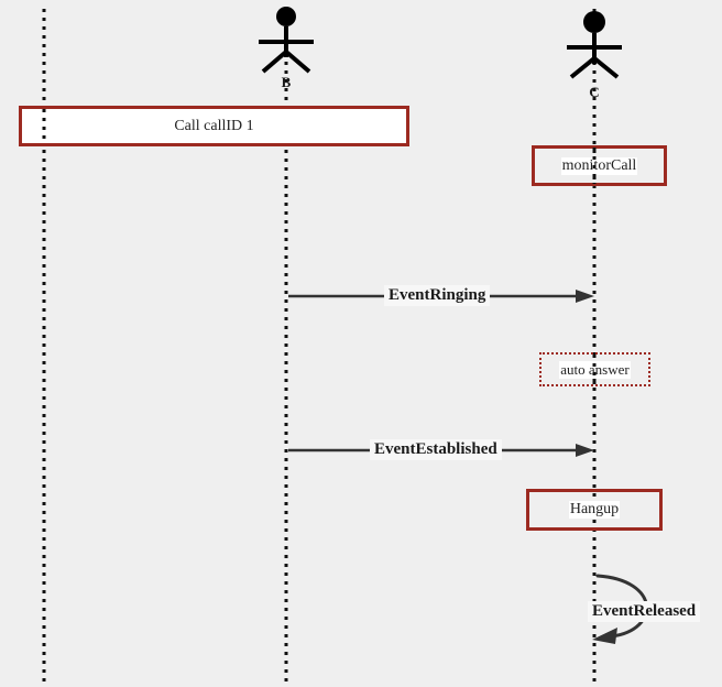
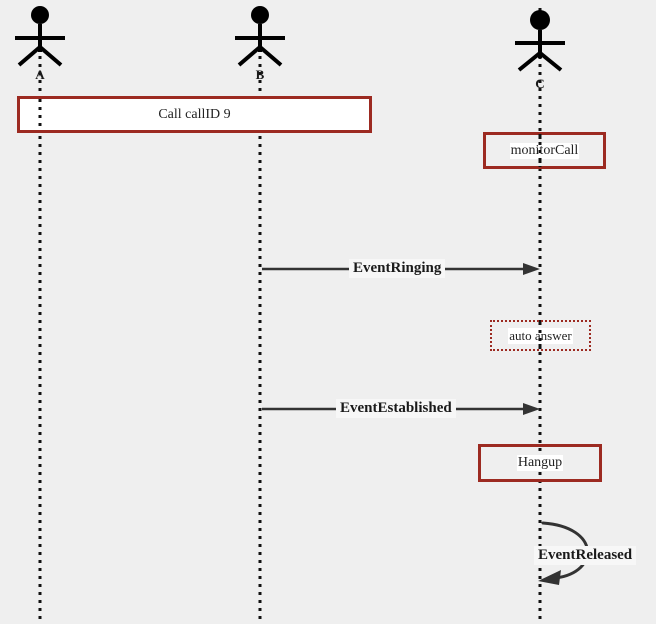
+ A
  B
  C
- Call callID 1
+ Call callID 9
  moniorCall
  auto answer
  Hangup
  EventRinging
  EventEstablished
  EventReleased
